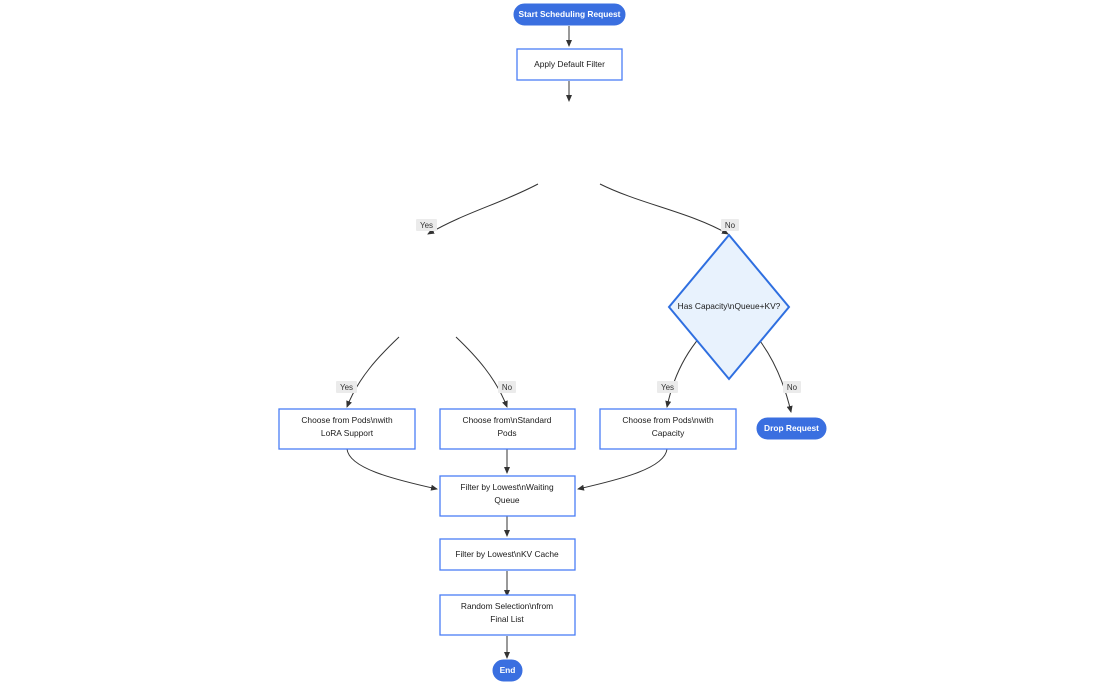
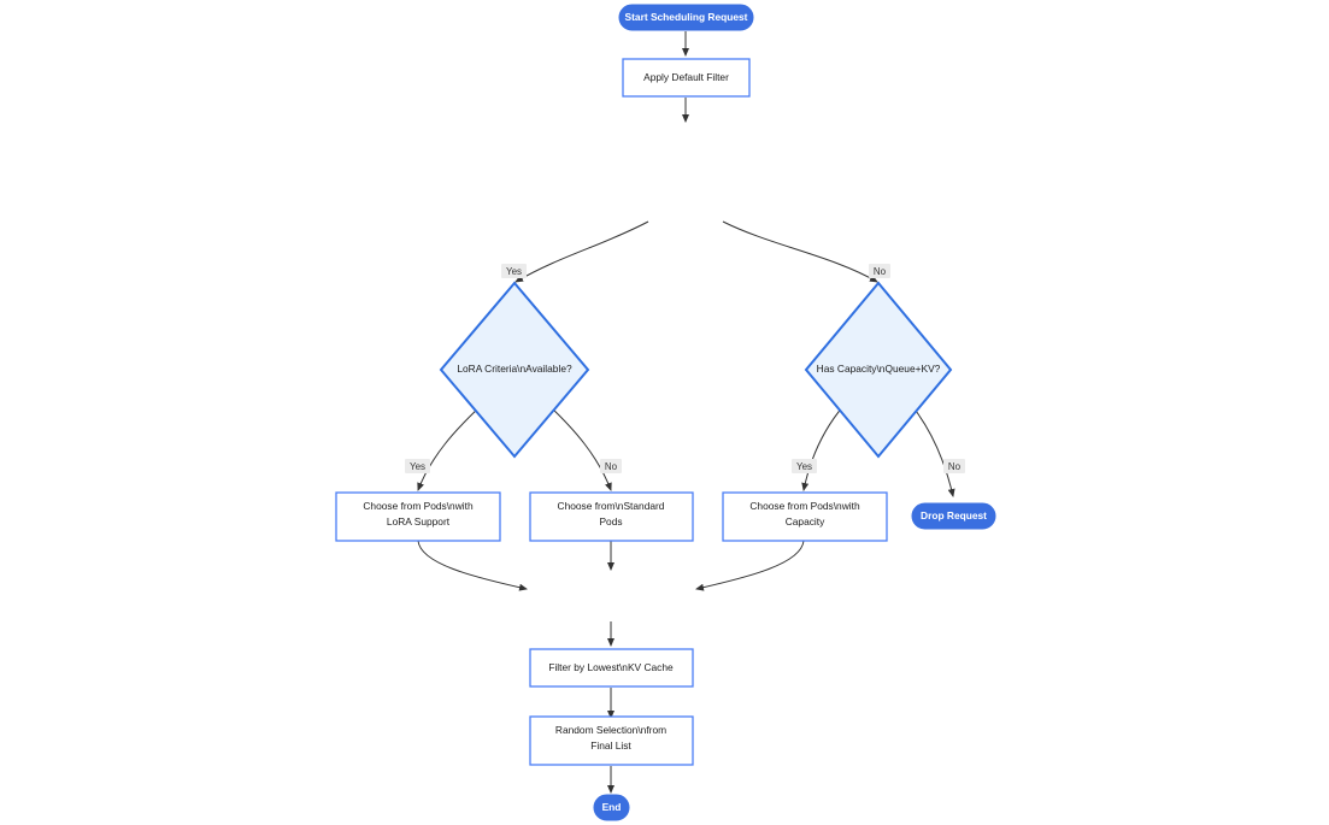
  Yes
  No
  Yes
  No
  Yes
  No
  Start Scheduling Request
  Apply Default Filter
+ LoRA Criteria\nAvailable?
  Has Capacity\nQueue+KV?
  Choose from Pods\nwith
  LoRA Support
  Choose from\nStandard
  Pods
  Choose from Pods\nwith
  Capacity
  Drop Request
- Filter by Lowest\nWaiting
- Queue
  Filter by Lowest\nKV Cache
  Random Selection\nfrom
  Final List
  End
